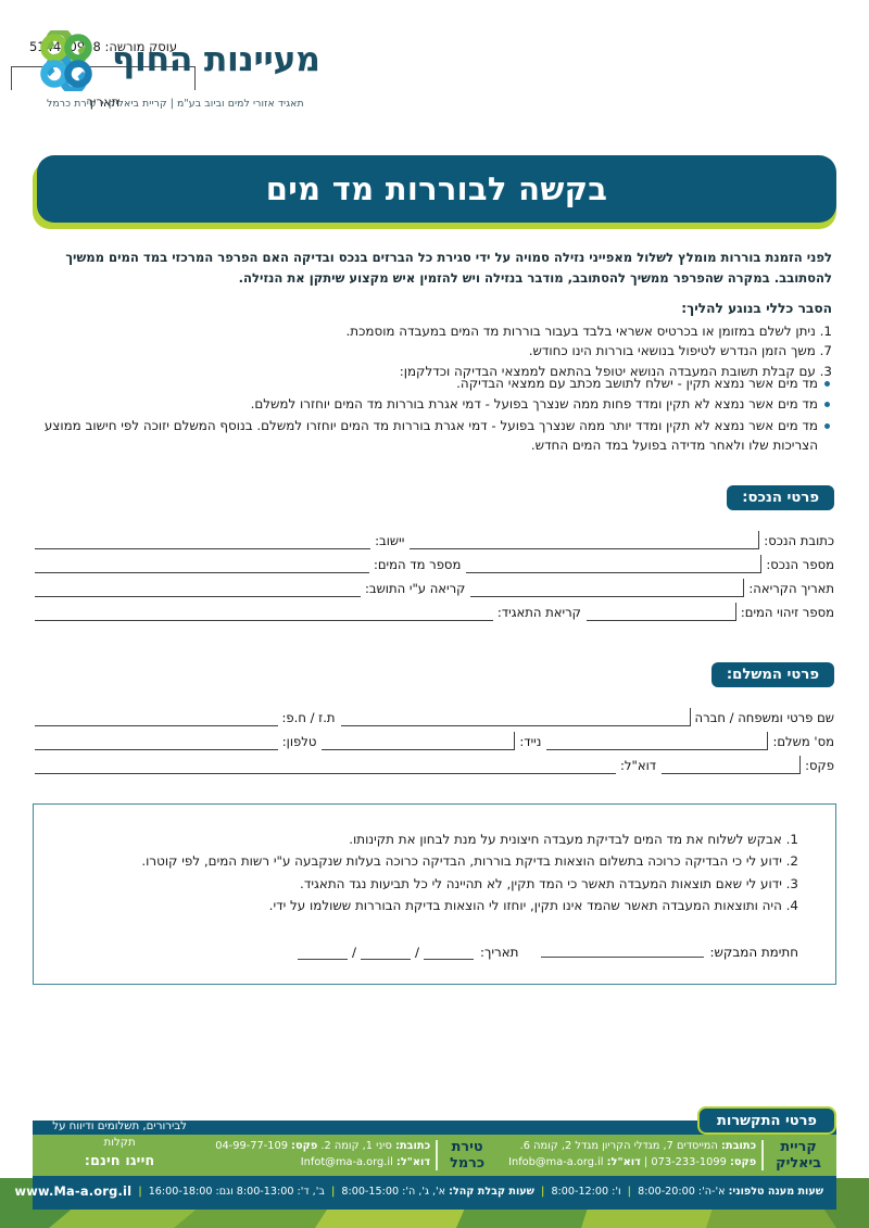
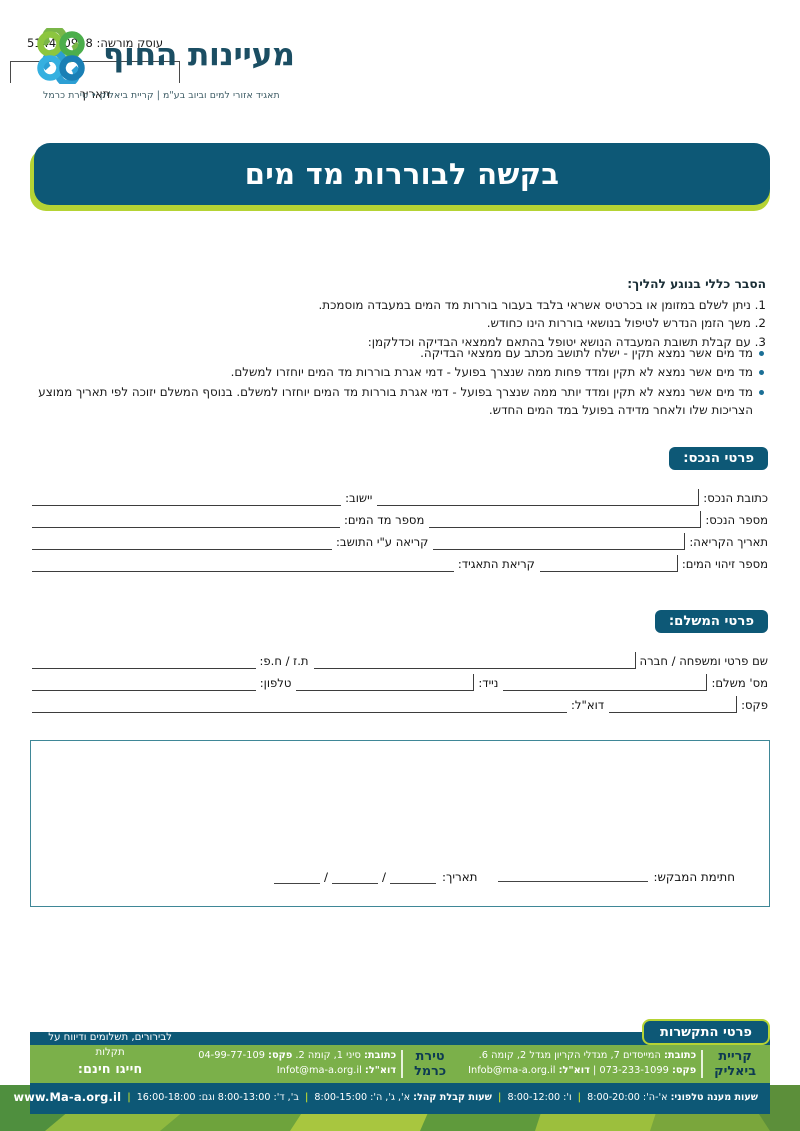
  עוסק מורשה: 54098
  תאריך
  מעיינות החוף
  תאגיד אזורי למים וביוב בע"מ | קריית ביאליק • טירת כרמל
  בקשה לבוררות מד מים
- לפני הזמנת בוררות מומלץ לשלול מאפייני נזילה סמויה על ידי סגירת כל הברזים בנכס ובדיקה האם הפרפר המרכזי במד המים ממשיך להסתובב. במקרה שהפרפר ממשיך להסתובב, מודבר בנזילה ויש להזמין איש מקצוע שיתקן את הנזילה.
  הסבר כללי בנוגע להליך:
  1. ניתן לשלם במזומן או בכרטיס אשראי בלבד בעבור בוררות מד המים במעבדה מוסמכת.
- 7. משך הזמן הנדרש לטיפול בנושאי בוררות הינו כחודש.
+ 2. משך הזמן הנדרש לטיפול בנושאי בוררות הינו כחודש.
  3. עם קבלת תשובת המעבדה הנושא יטופל בהתאם לממצאי הבדיקה וכדלקמן:
  מד מים אשר נמצא תקין - ישלח לתושב מכתב עם ממצאי הבדיקה.
  מד מים אשר נמצא לא תקין ומדד פחות ממה שנצרך בפועל - דמי אגרת בוררות מד המים יוחזרו למשלם.
- מד מים אשר נמצא לא תקין ומדד יותר ממה שנצרך בפועל - דמי אגרת בוררות מד המים יוחזרו למשלם. בנוסף המשלם יזוכה לפי חישוב ממוצע הצריכות שלו ולאחר מדידה בפועל במד המים החדש.
+ מד מים אשר נמצא לא תקין ומדד יותר ממה שנצרך בפועל - דמי אגרת בוררות מד המים יוחזרו למשלם. בנוסף המשלם יזוכה לפי תאריך ממוצע הצריכות שלו ולאחר מדידה בפועל במד המים החדש.
  פרטי הנכס:
  כתובת הנכס:
  יישוב:
  מספר הנכס:
  מספר מד המים:
  תאריך הקריאה:
  קריאה ע"י התושב:
  מספר זיהוי המים:
  קריאת התאגיד:
  פרטי המשלם:
  שם פרטי ומשפחה / חברה
  ת.ז / ח.פ:
  מס' משלם:
  נייד:
  טלפון:
  פקס:
  דוא"ל:
- 1. אבקש לשלוח את מד המים לבדיקת מעבדה חיצונית על מנת לבחון את תקינותו.
- 2. ידוע לי כי הבדיקה כרוכה בתשלום הוצאות בדיקת בוררות, הבדיקה כרוכה בעלות שנקבעה ע"י רשות המים, לפי קוטרו.
- 3. ידוע לי שאם תוצאות המעבדה תאשר כי המד תקין, לא תהיינה לי כל תביעות נגד התאגיד.
- 4. היה ותוצאות המעבדה תאשר שהמד אינו תקין, יוחזו לי הוצאות בדיקת הבוררות ששולמו על ידי.
  חתימת המבקש:
  תאריך:
  /
  /
  פרטי התקשרות
  קריית
  ביאליק
  כתובת: המייסדים 7, מגדלי הקריון מגדל 2, קומה 6.
  פקס: 073-233-1099 | דוא"ל: Infob@ma-a.org.il
  טירת
  כרמל
  כתובת: סיני 1, קומה 2. פקס: 04-99-77-109
  דוא"ל: Infot@ma-a.org.il
  לבירורים, תשלומים ודיווח על תקלות
  שעות מענה טלפוני:
  א'-ה':
  8:00-20:00
  |
  ו':
  8:00-12:00
  |
  שעות קבלת קהל:
  א', ג', ה':
  8:00-15:00
  |
  ב', ד':
  8:00-13:00
  וגם:
  16:00-18:00
  |
  www.Ma-a.org.il
